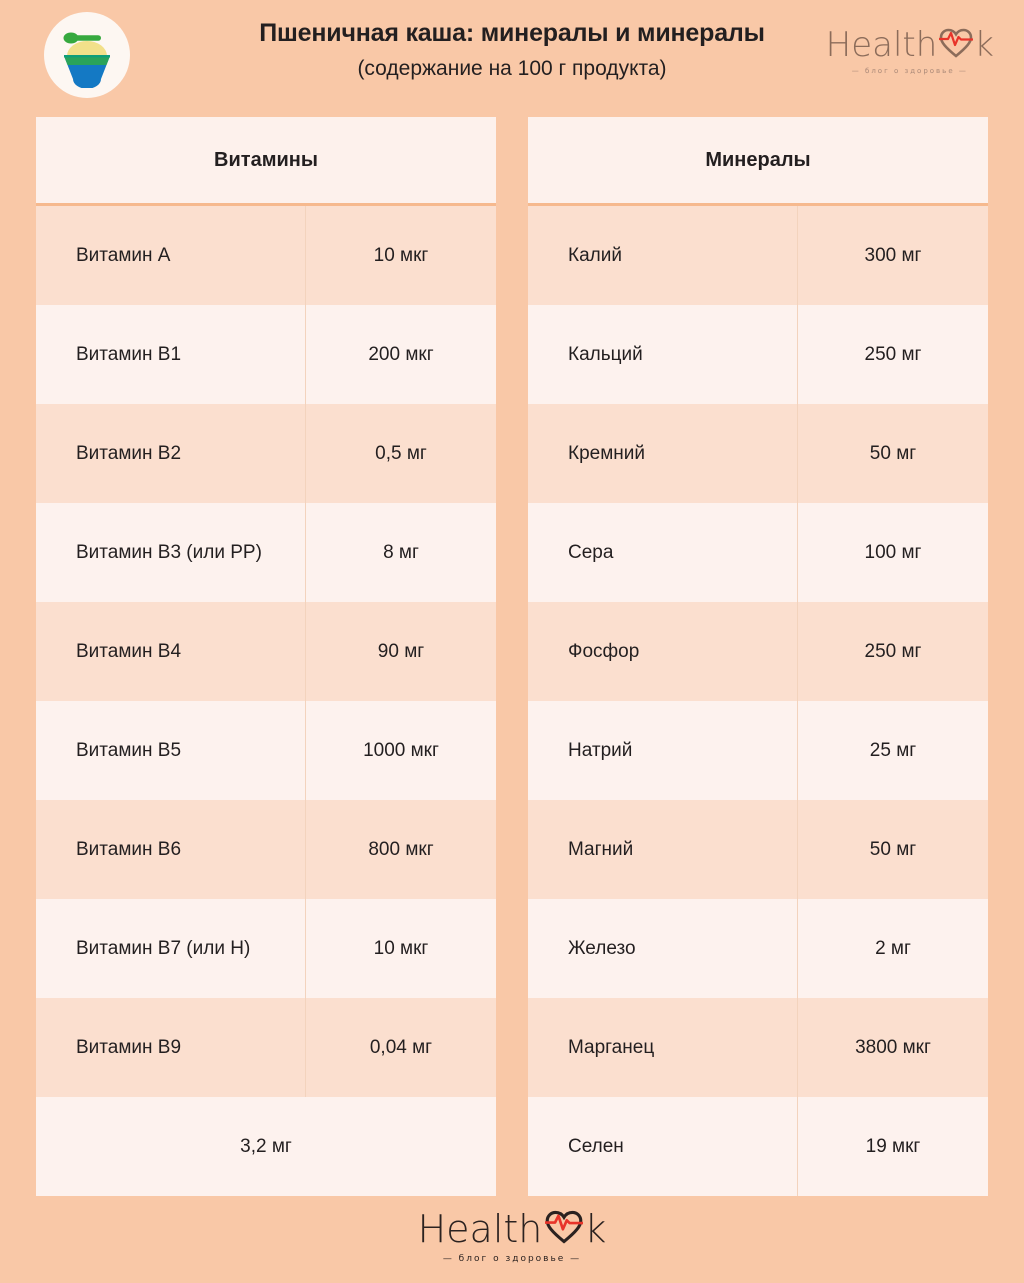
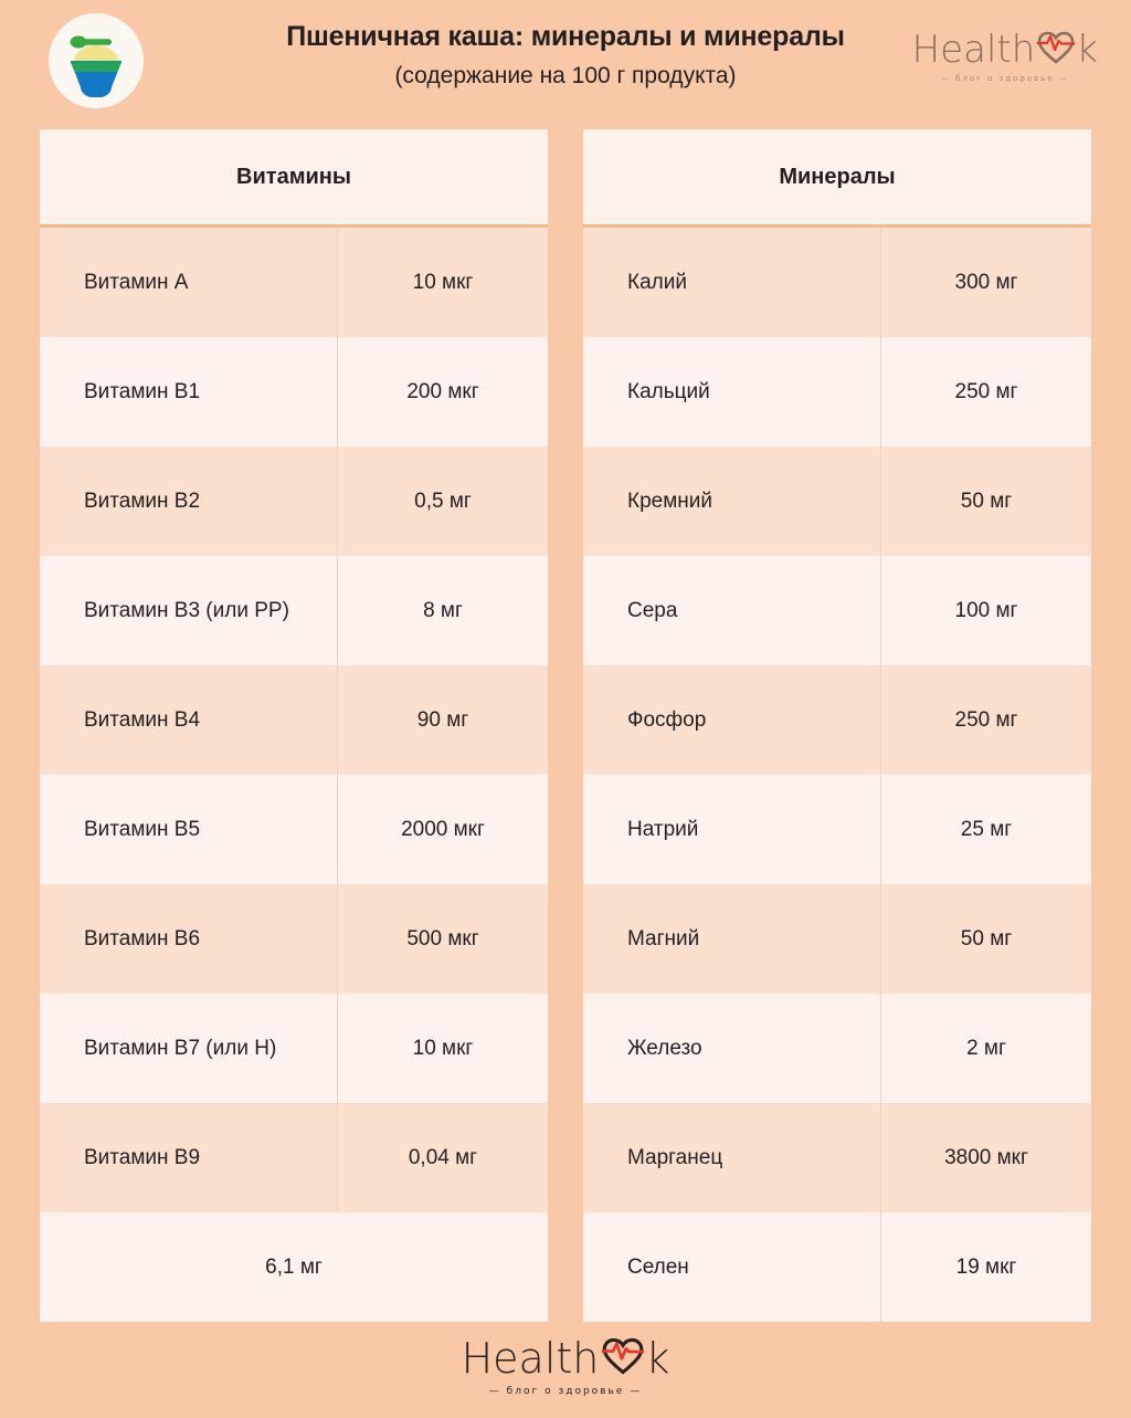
  Пшеничная каша: минералы и минералы
  (содержание на 100 г продукта)
  Health
  k
  — блог о здоровье —
  Витамины
  Витамин A
  10 мкг
  Витамин B1
  200 мкг
  Витамин B2
  0,5 мг
  Витамин B3 (или PP)
  8 мг
  Витамин B4
  90 мг
  Витамин B5
- 1000 мкг
+ 2000 мкг
  Витамин B6
- 800 мкг
+ 500 мкг
  Витамин B7 (или H)
  10 мкг
  Витамин B9
  0,04 мг
- 3,2 мг
+ 6,1 мг
  Минералы
  Калий
  300 мг
  Кальций
  250 мг
  Кремний
  50 мг
  Сера
  100 мг
  Фосфор
  250 мг
  Натрий
  25 мг
  Магний
  50 мг
  Железо
  2 мг
  Марганец
  3800 мкг
  Селен
  19 мкг
  Health
  k
  — блог о здоровье —
